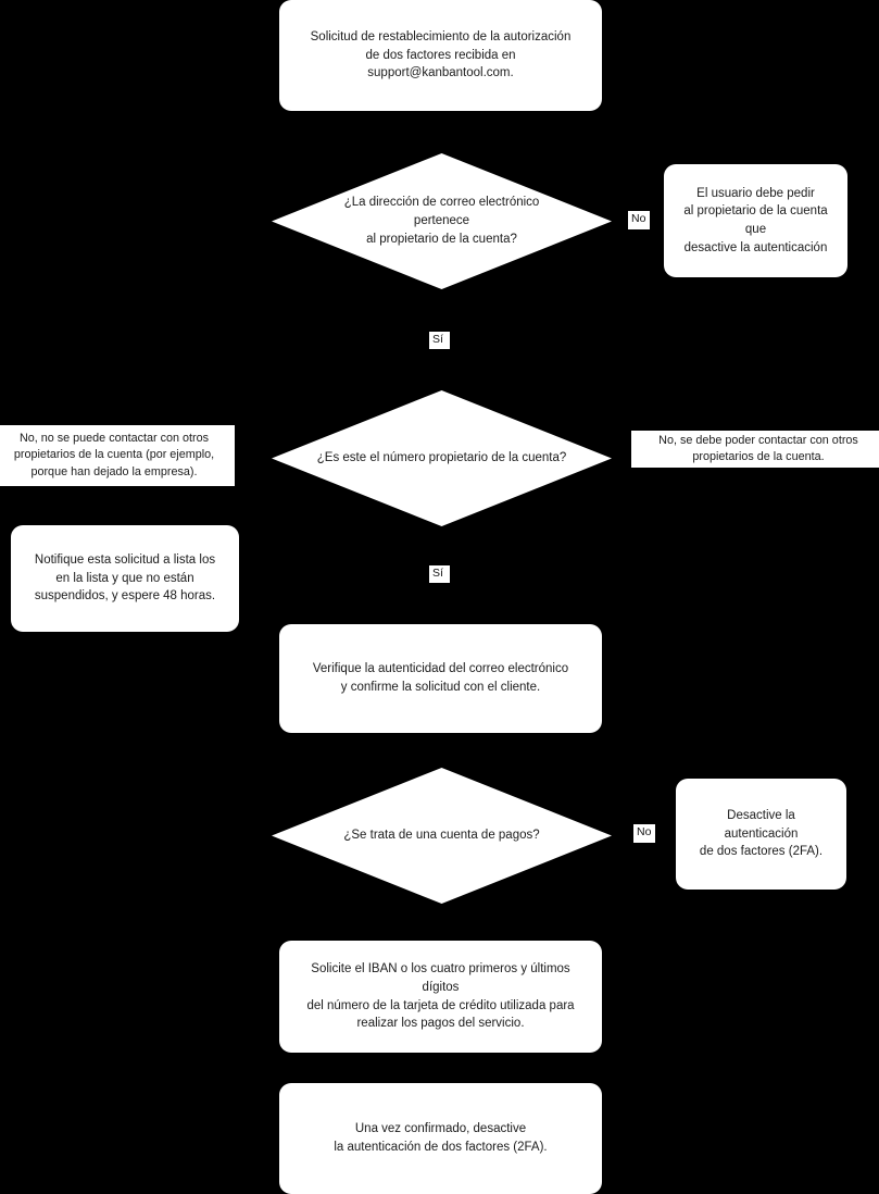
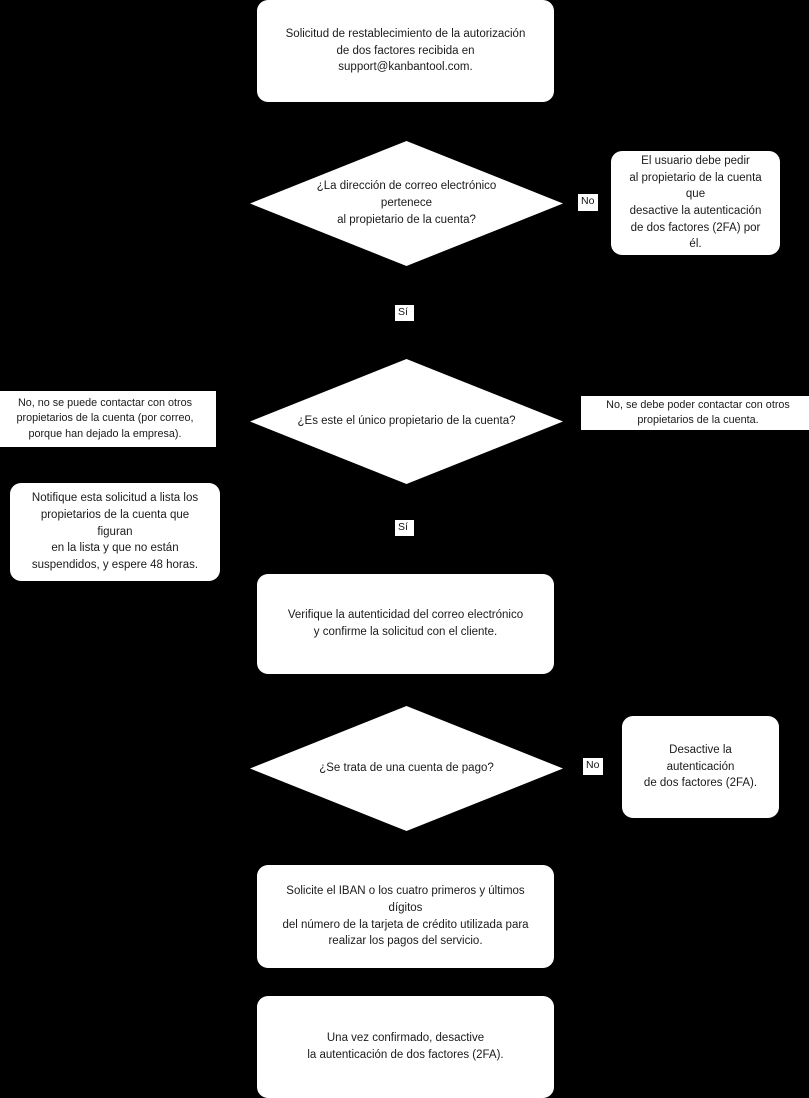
  Solicitud de restablecimiento de la autorización
  de dos factores recibida en support@kanbantool.com.
  ¿La dirección de correo electrónico pertenece
  al propietario de la cuenta?
  No
  El usuario debe pedir
  al propietario de la cuenta que
  desactive la autenticación
+ de dos factores (2FA) por él.
  Sí
- ¿Es este el número propietario de la cuenta?
+ ¿Es este el único propietario de la cuenta?
  No, no se puede contactar con otros
- propietarios de la cuenta (por ejemplo,
+ propietarios de la cuenta (por correo,
  porque han dejado la empresa).
  No, se debe poder contactar con otros
  propietarios de la cuenta.
  Notifique esta solicitud a lista los
+ propietarios de la cuenta que figuran
  en la lista y que no están
  suspendidos, y espere 48 horas.
  Sí
  Verifique la autenticidad del correo electrónico
  y confirme la solicitud con el cliente.
- ¿Se trata de una cuenta de pagos?
+ ¿Se trata de una cuenta de pago?
  No
  Desactive la autenticación
  de dos factores (2FA).
  Solicite el IBAN o los cuatro primeros y últimos dígitos
  del número de la tarjeta de crédito utilizada para
  realizar los pagos del servicio.
  Una vez confirmado, desactive
  la autenticación de dos factores (2FA).
